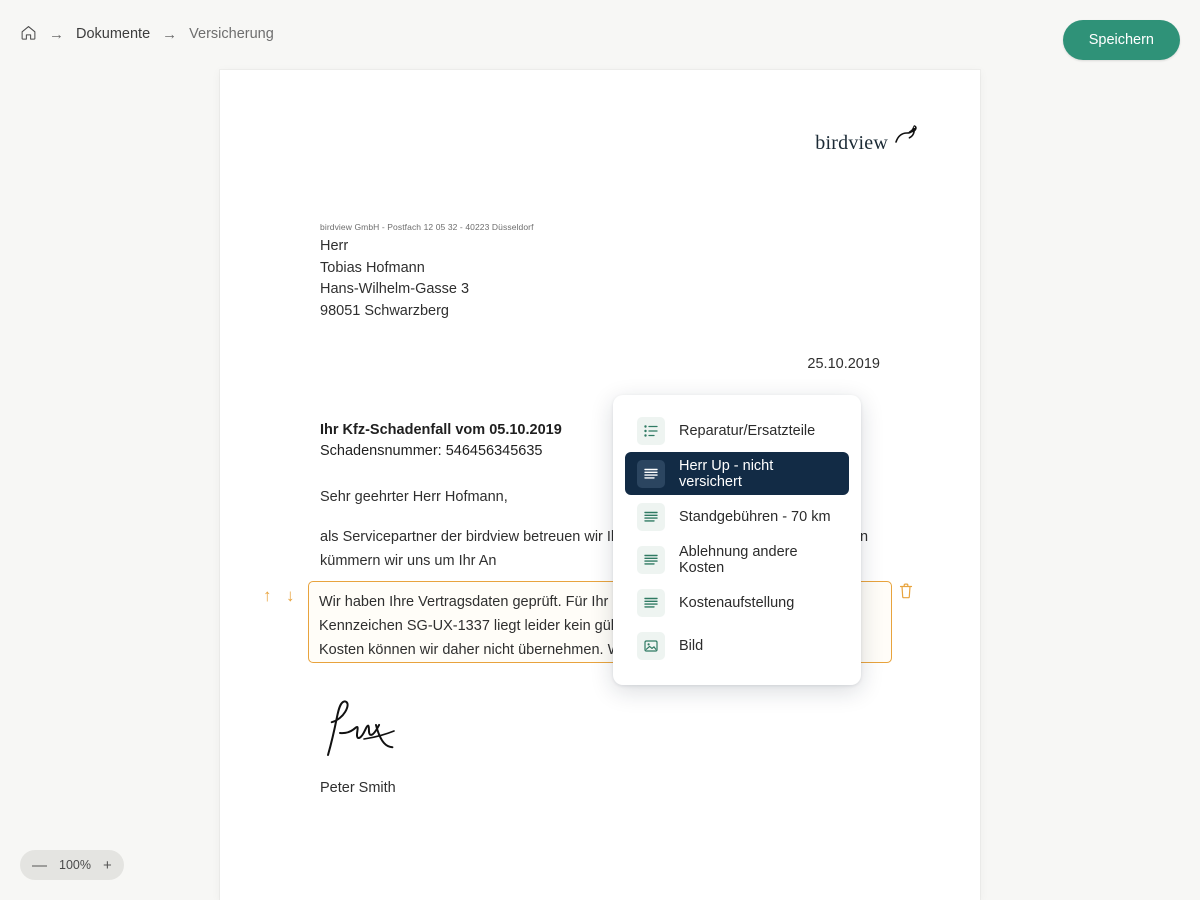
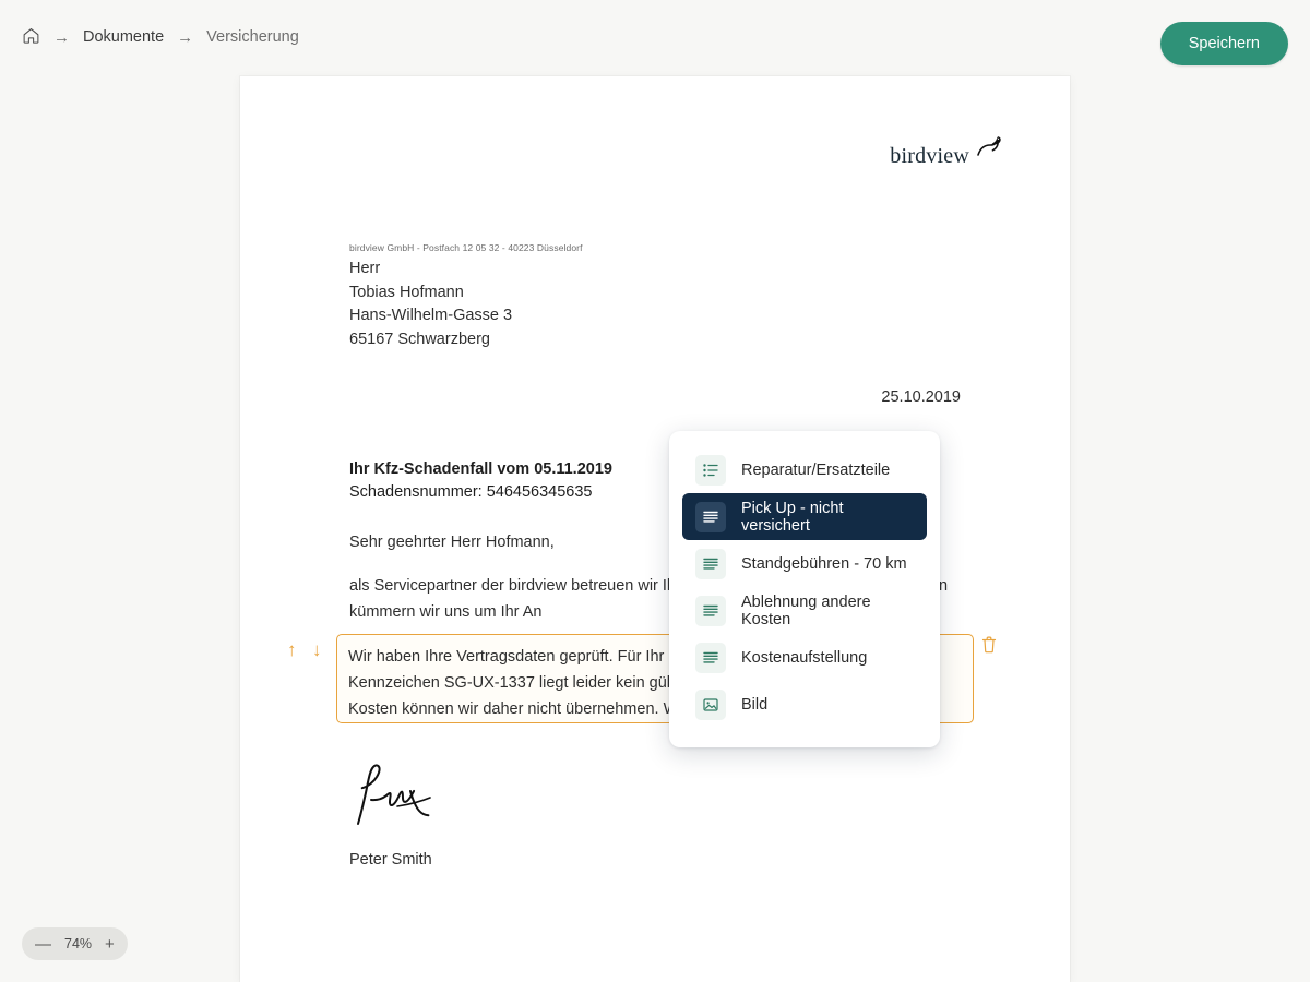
  →
  Dokumente
  →
  Versicherung
  Speichern
  birdview
  birdview GmbH - Postfach 12 05 32 - 40223 Düsseldorf
  Herr
  Tobias Hofmann
  Hans-Wilhelm-Gasse 3
- 98051 Schwarzberg
+ 65167 Schwarzberg
  25.10.2019
- Ihr Kfz-Schadenfall vom 05.10.2019
+ Ihr Kfz-Schadenfall vom 05.11.2019
  Schadensnummer: 546456345635
  Sehr geehrter Herr Hofmann,
  ↑
  ↓
  Peter Smith
  Reparatur/Ersatzteile
- Herr Up - nicht versichert
+ Pick Up - nicht versichert
  Standgebühren - 70 km
  Ablehnung andere Kosten
  Kostenaufstellung
  Bild
  —
- 100%
+ 74%
  +
